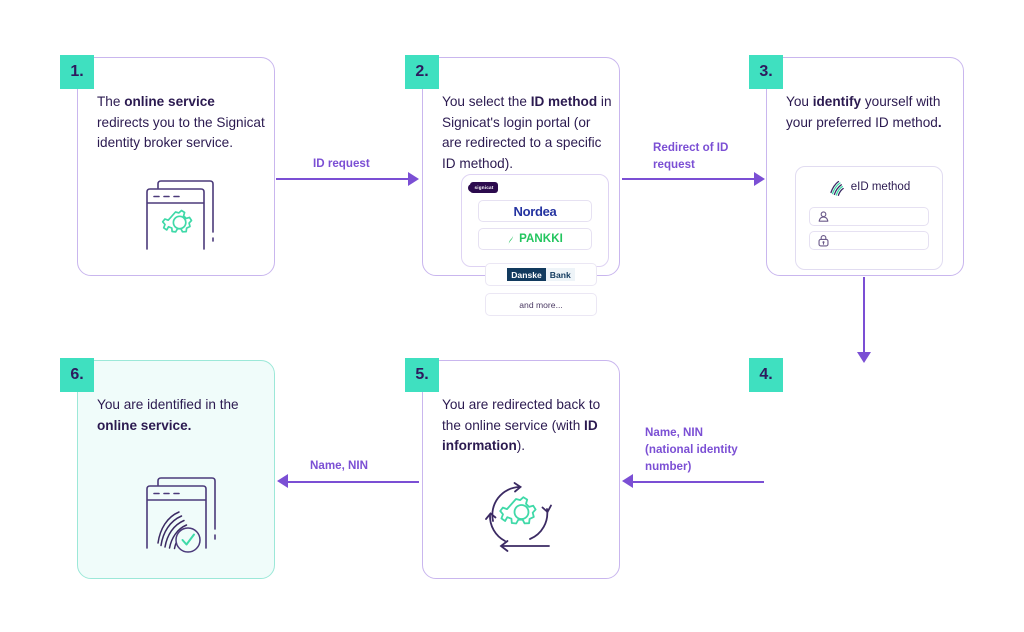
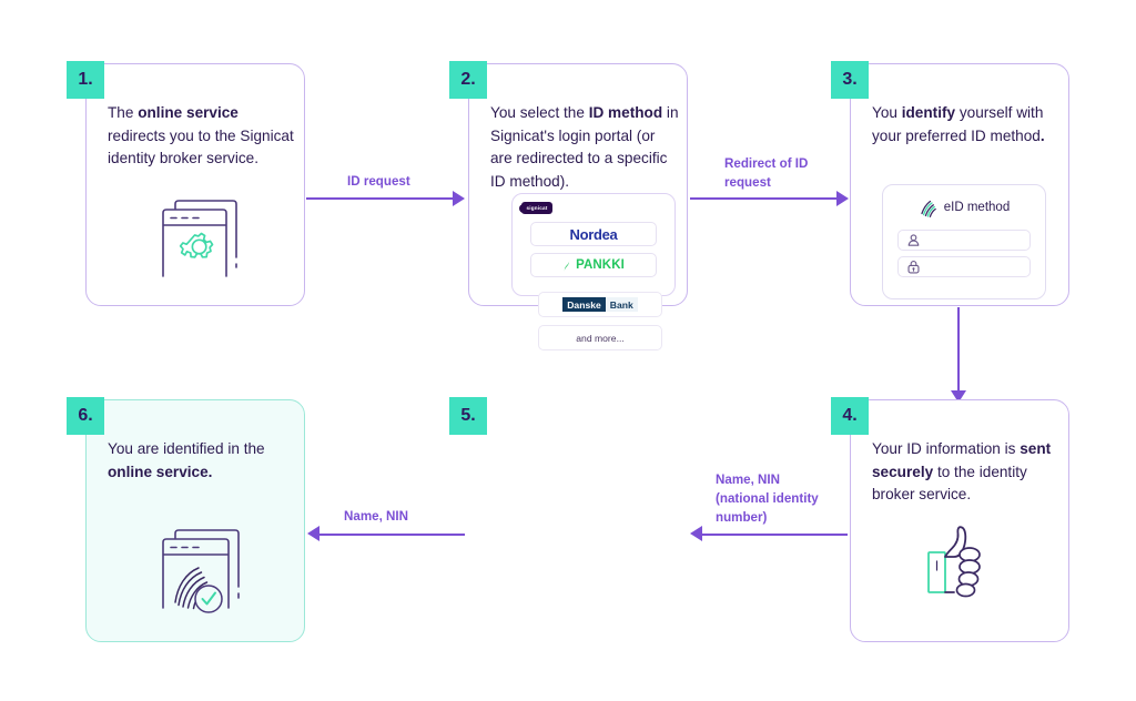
  ID request
  Redirect of ID
  request
  Name, NIN
  (national identity
  number)
  Name, NIN
  The online service redirects you to the Signicat identity broker service.
  1.
  You select the ID method in Signicat's login portal (or are redirected to a specific ID method).
  Nordea
  PANKKI
  Danske
  Bank
  and more...
  2.
  You identify yourself with your preferred ID method.
  eID method
  3.
+ Your ID information is sent securely to the identity broker service.
  4.
- You are redirected back to the online service (with ID information).
  5.
  You are identified in the online service.
  6.
